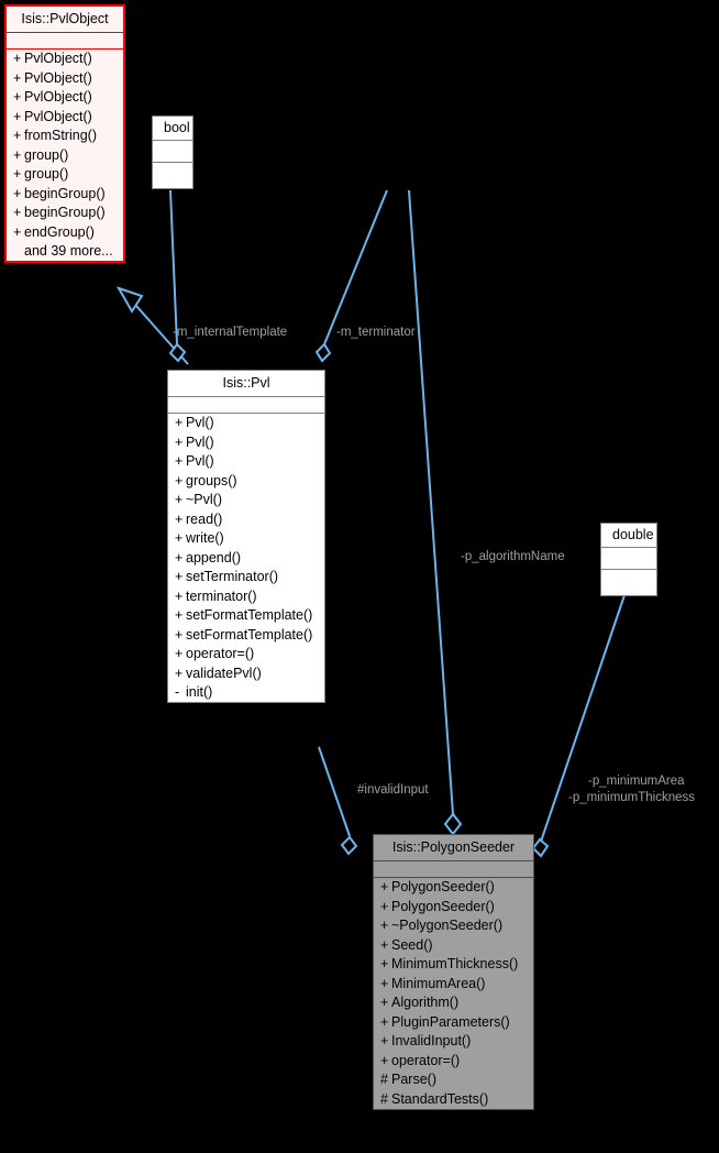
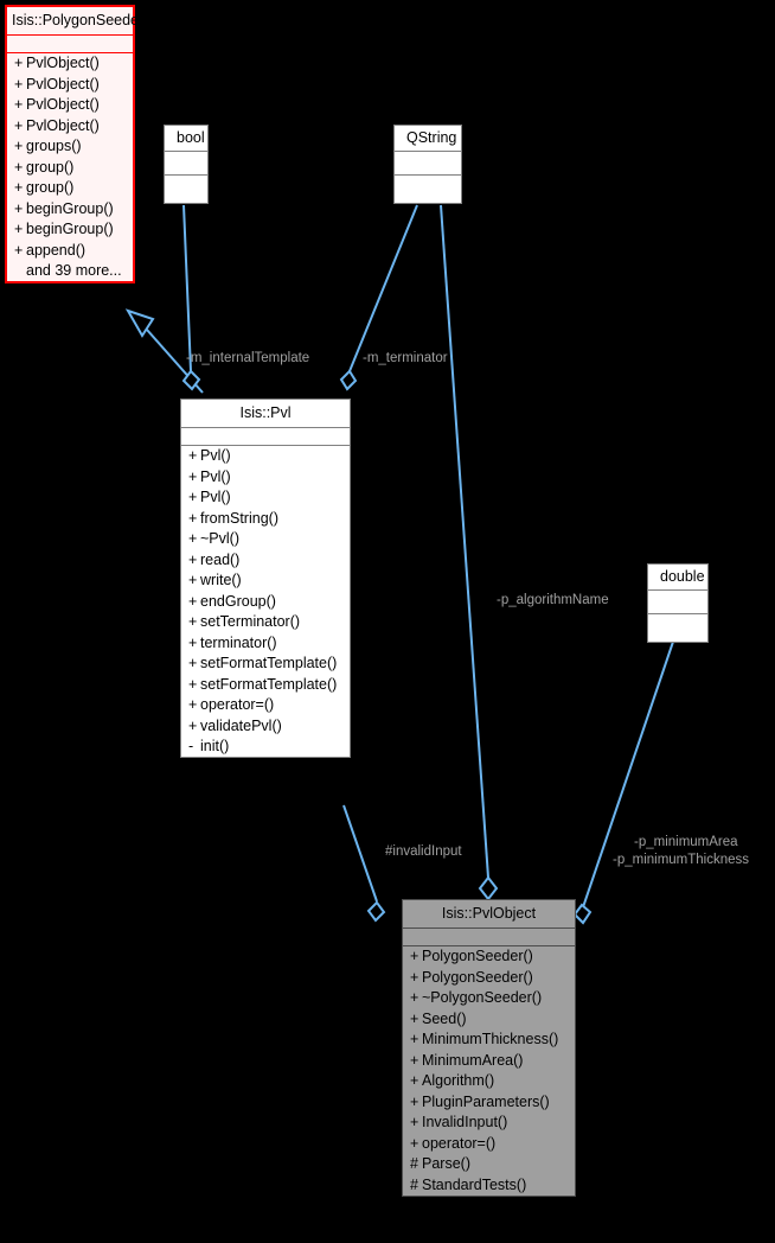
  -m_internalTemplate
  -m_terminator
  -p_algorithmName
  #invalidInput
  -p_minimumArea
  -p_minimumThickness
- Isis::PvlObject
+ Isis::PolygonSeeder
  + PvlObject()
  + PvlObject()
  + PvlObject()
  + PvlObject()
- + fromString()
+ + groups()
  + group()
  + group()
  + beginGroup()
  + beginGroup()
- + endGroup()
+ + append()
  and 39 more...
  bool
+ QString
  double
  Isis::Pvl
  + Pvl()
  + Pvl()
  + Pvl()
- + groups()
+ + fromString()
  + ~Pvl()
  + read()
  + write()
- + append()
+ + endGroup()
  + setTerminator()
  + terminator()
  + setFormatTemplate()
  + setFormatTemplate()
  + operator=()
  + validatePvl()
  - init()
- Isis::PolygonSeeder
+ Isis::PvlObject
  + PolygonSeeder()
  + PolygonSeeder()
  + ~PolygonSeeder()
  + Seed()
  + MinimumThickness()
  + MinimumArea()
  + Algorithm()
  + PluginParameters()
  + InvalidInput()
  + operator=()
  # Parse()
  # StandardTests()
